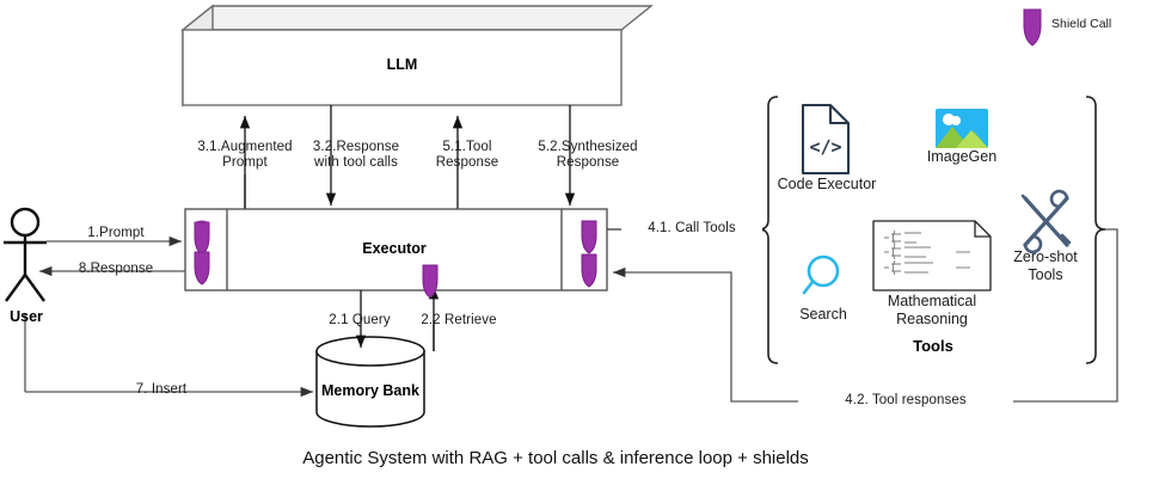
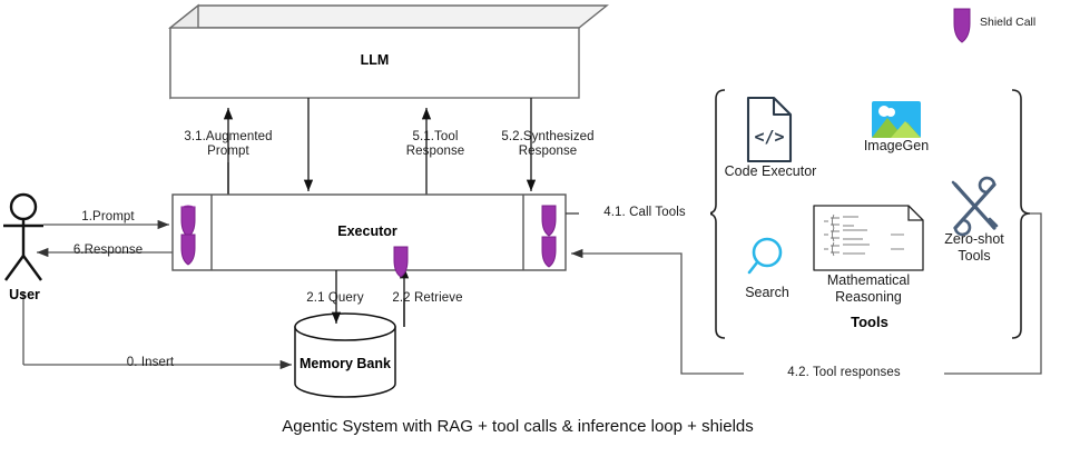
  </>
  LLM
  Executor
  Memory Bank
  User
  Tools
  1.Prompt
- 8.Response
+ 6.Response
- 7. Insert
+ 0. Insert
  2.1 Query
  2.2 Retrieve
  3.1.Augmented
  Prompt
- 3.2.Response
- with tool calls
  5.1.Tool
  Response
  5.2.Synthesized
  Response
  4.1. Call Tools
  4.2. Tool responses
  Code Executor
  ImageGen
  Search
  Mathematical
  Reasoning
  Zero-shot
  Tools
  Shield Call
  Agentic System with RAG + tool calls & inference loop + shields
